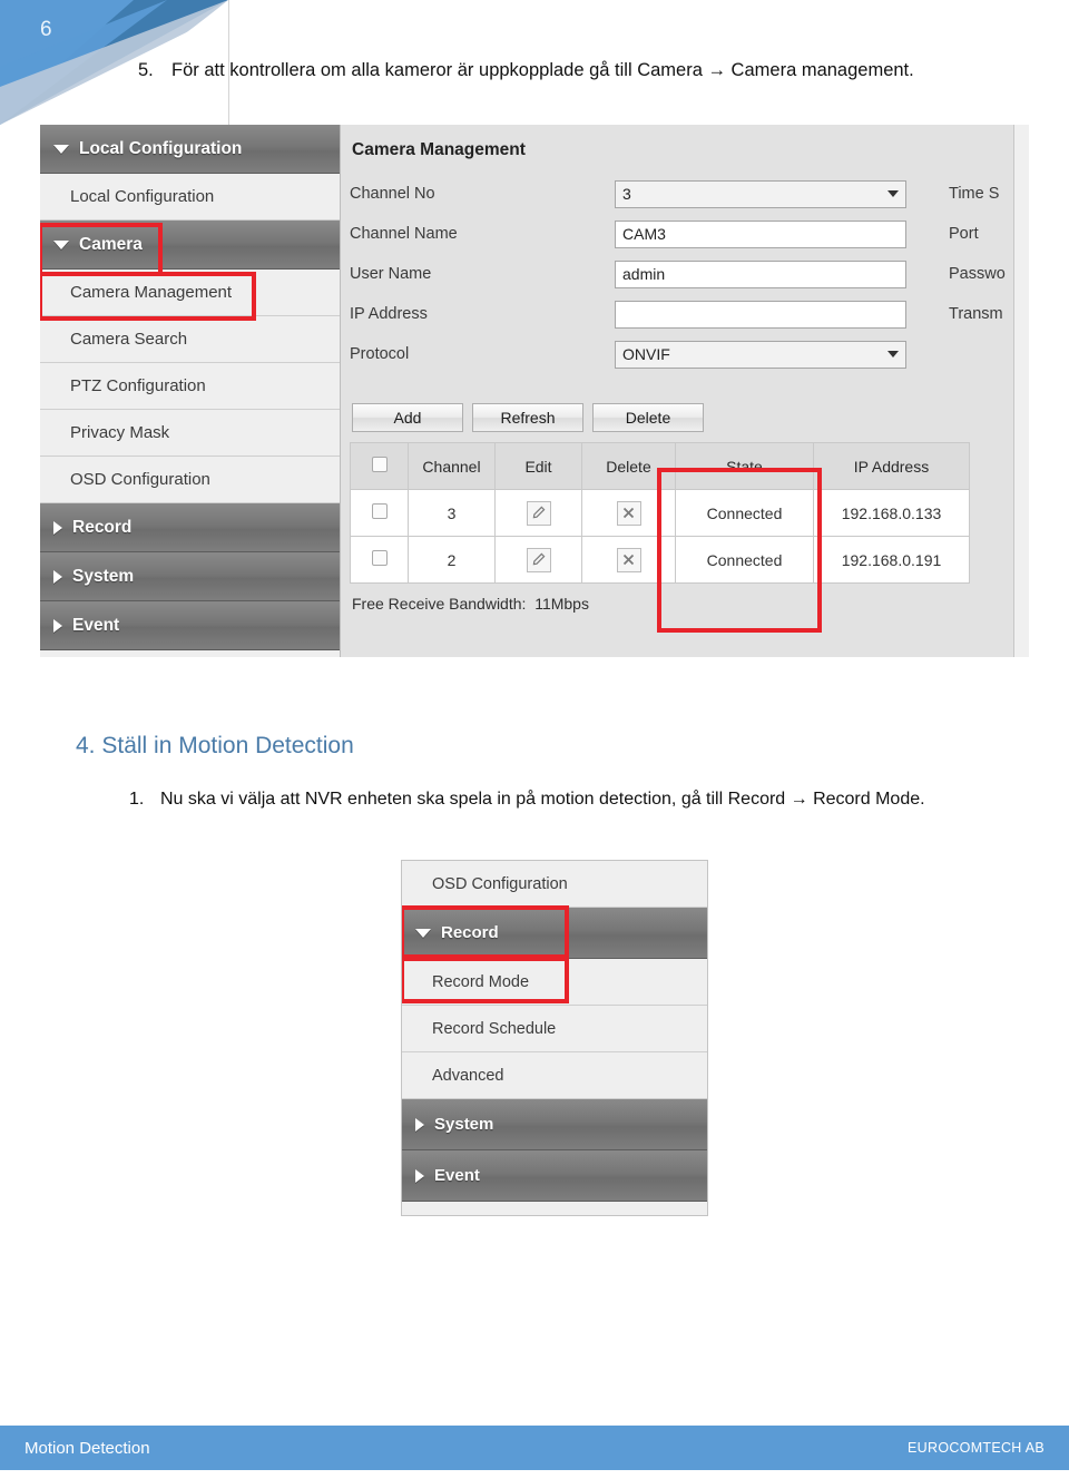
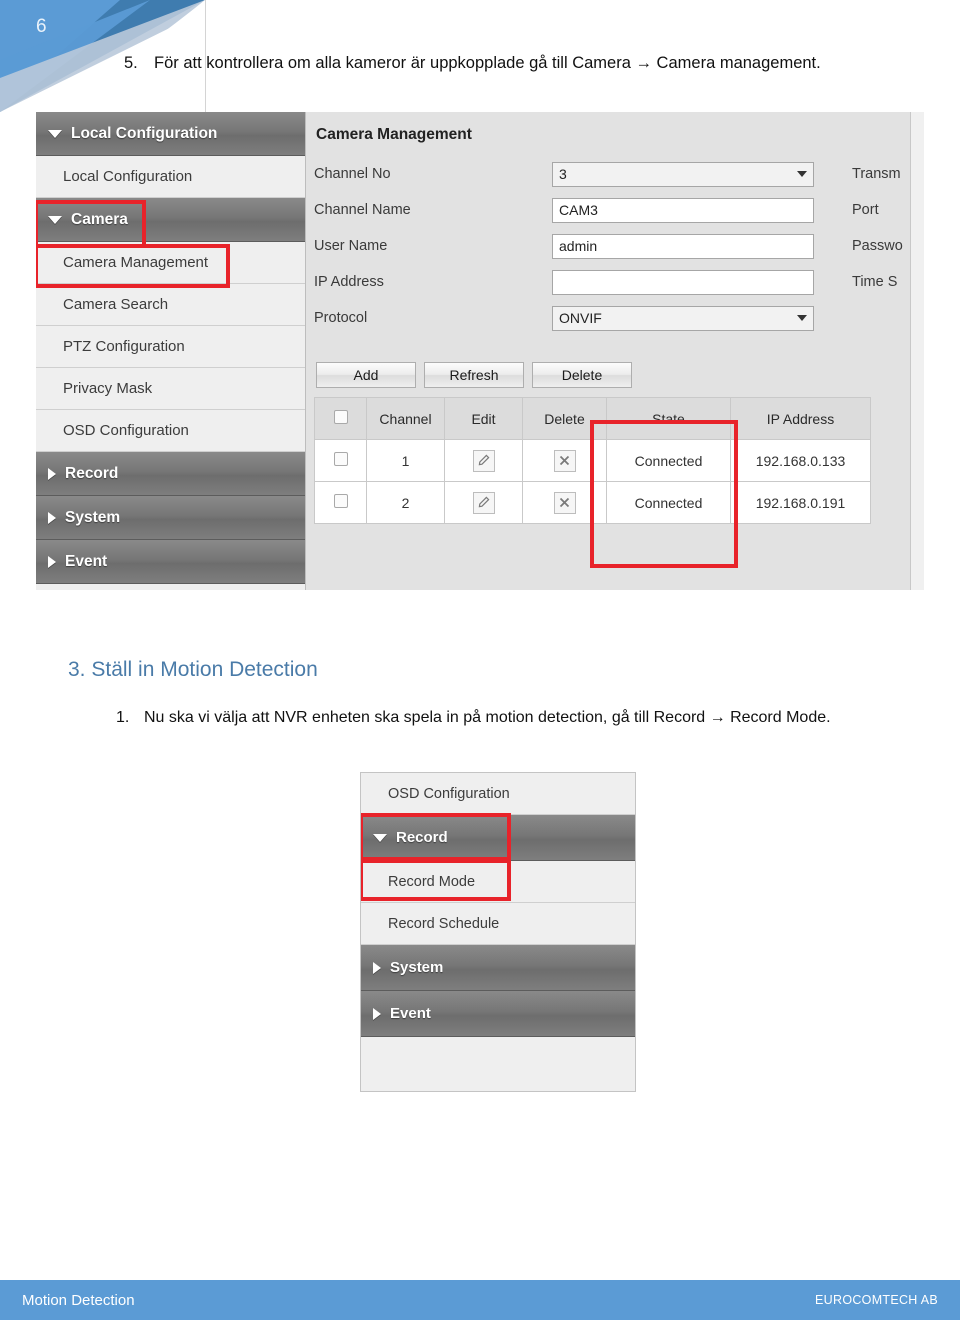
  6
  5. För att kontrollera om alla kameror är uppkopplade gå till Camera → Camera management.
  Local Configuration
  Local Configuration
  Camera
  Camera Management
  Camera Search
  PTZ Configuration
  Privacy Mask
  OSD Configuration
  Record
  System
  Event
  Camera Management
  Channel No
  3
- Time S
+ Transm
  Channel Name
  CAM3
  Port
  User Name
  admin
  Passwo
  IP Address
- Transm
+ Time S
  Protocol
  ONVIF
  Add
  Refresh
  Delete
  	Channel	Edit	Delete	State	IP Address
- 	3			Connected	192.168.0.133
+ 	1			Connected	192.168.0.133
  	2			Connected	192.168.0.191
- Free Receive Bandwidth: 11Mbps
- 4. Ställ in Motion Detection
+ 3. Ställ in Motion Detection
  1. Nu ska vi välja att NVR enheten ska spela in på motion detection, gå till Record → Record Mode.
  OSD Configuration
  Record
  Record Mode
  Record Schedule
- Advanced
  System
  Event
  Motion Detection
  EUROCOMTECH AB
